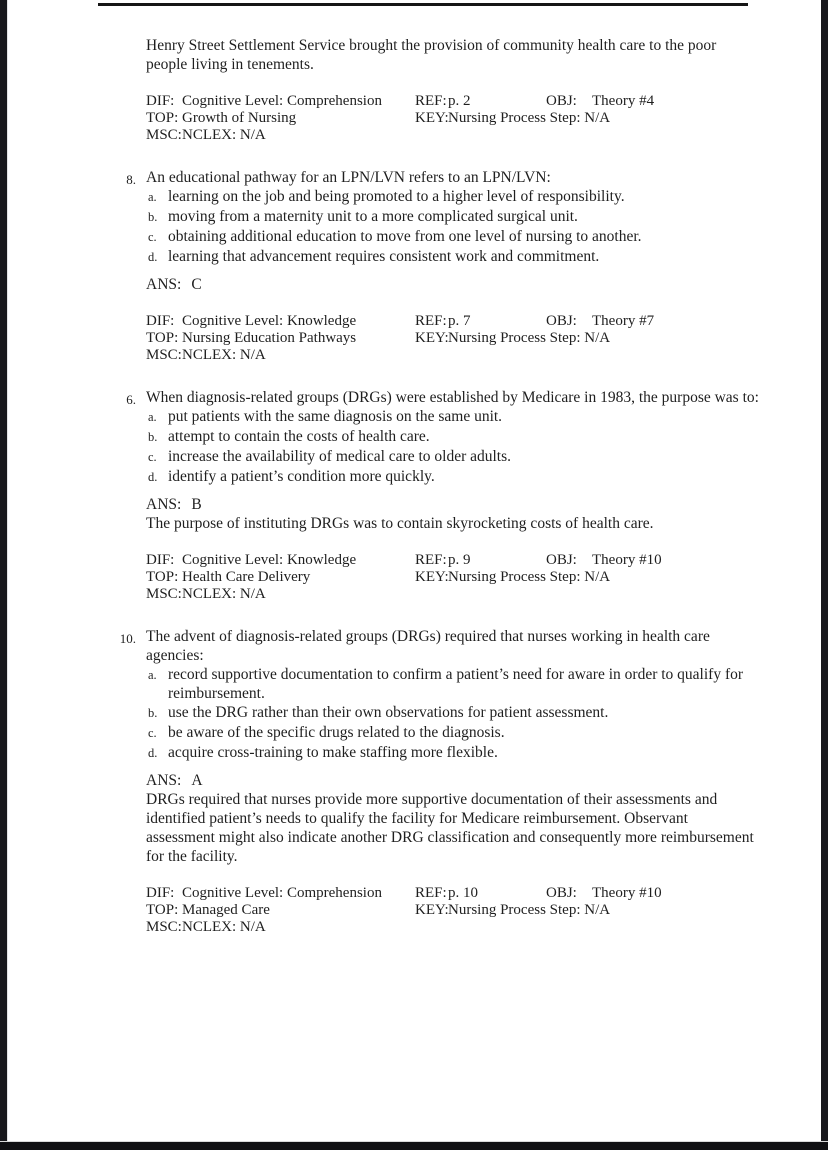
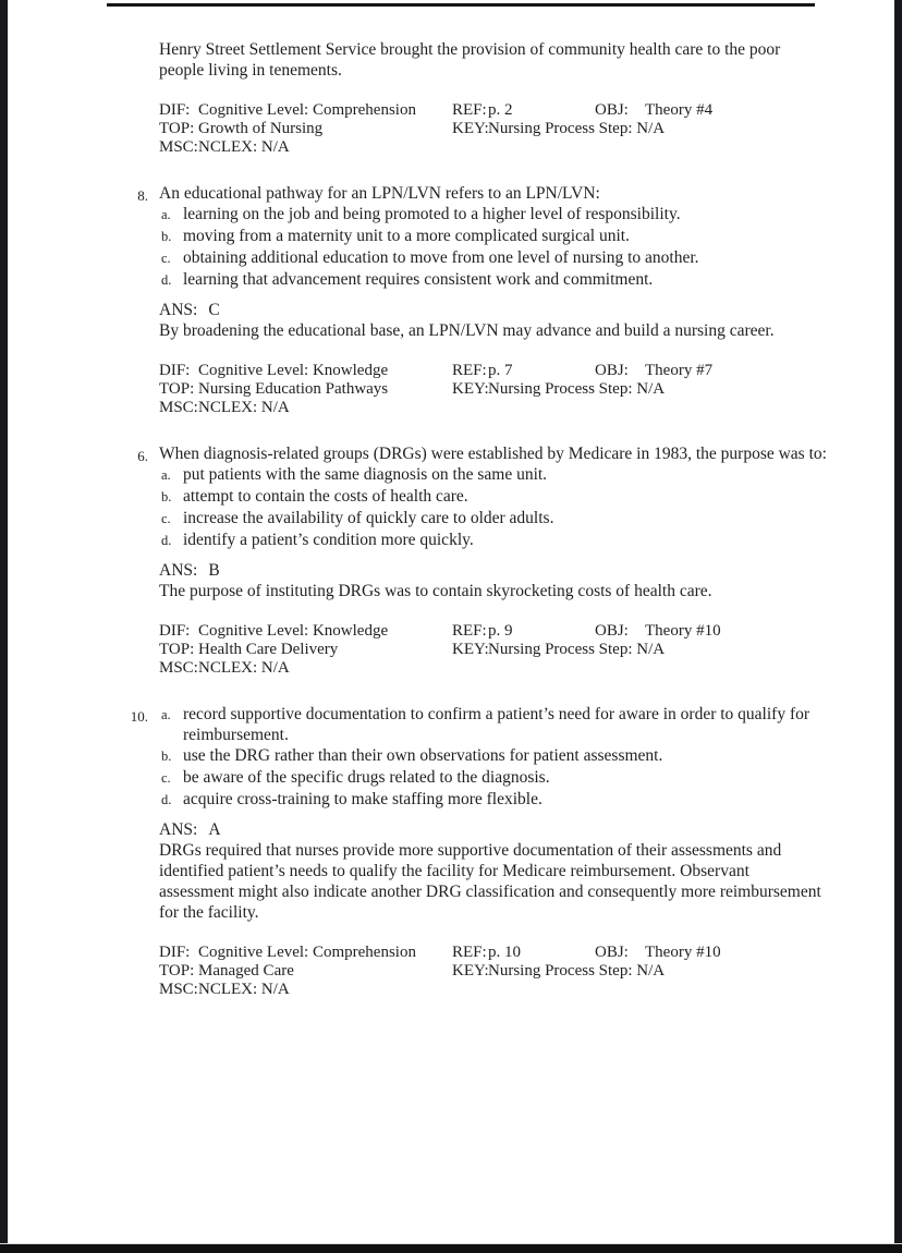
  Henry Street Settlement Service brought the provision of community health care to the poor people living in tenements.
  DIF:
  Cognitive Level: Comprehension
  REF:
  p. 2
  OBJ:
  Theory #4
  TOP:
  Growth of Nursing
  KEY:
  Nursing Process Step: N/A
  MSC:
  NCLEX: N/A
  8.
  An educational pathway for an LPN/LVN refers to an LPN/LVN:
  a.
  learning on the job and being promoted to a higher level of responsibility.
  b.
  moving from a maternity unit to a more complicated surgical unit.
  c.
  obtaining additional education to move from one level of nursing to another.
  d.
  learning that advancement requires consistent work and commitment.
  ANS: C
+ By broadening the educational base, an LPN/LVN may advance and build a nursing career.
  DIF:
  Cognitive Level: Knowledge
  REF:
  p. 7
  OBJ:
  Theory #7
  TOP:
  Nursing Education Pathways
  KEY:
  Nursing Process Step: N/A
  MSC:
  NCLEX: N/A
  6.
  When diagnosis-related groups (DRGs) were established by Medicare in 1983, the purpose was to:
  a.
  put patients with the same diagnosis on the same unit.
  b.
  attempt to contain the costs of health care.
  c.
- increase the availability of medical care to older adults.
+ increase the availability of quickly care to older adults.
  d.
  identify a patient’s condition more quickly.
  ANS: B
  The purpose of instituting DRGs was to contain skyrocketing costs of health care.
  DIF:
  Cognitive Level: Knowledge
  REF:
  p. 9
  OBJ:
  Theory #10
  TOP:
  Health Care Delivery
  KEY:
  Nursing Process Step: N/A
  MSC:
  NCLEX: N/A
  10.
- The advent of diagnosis-related groups (DRGs) required that nurses working in health care agencies:
  a.
  record supportive documentation to confirm a patient’s need for aware in order to qualify for reimbursement.
  b.
  use the DRG rather than their own observations for patient assessment.
  c.
  be aware of the specific drugs related to the diagnosis.
  d.
  acquire cross-training to make staffing more flexible.
  ANS: A
  DRGs required that nurses provide more supportive documentation of their assessments and identified patient’s needs to qualify the facility for Medicare reimbursement. Observant assessment might also indicate another DRG classification and consequently more reimbursement for the facility.
  DIF:
  Cognitive Level: Comprehension
  REF:
  p. 10
  OBJ:
  Theory #10
  TOP:
  Managed Care
  KEY:
  Nursing Process Step: N/A
  MSC:
  NCLEX: N/A
